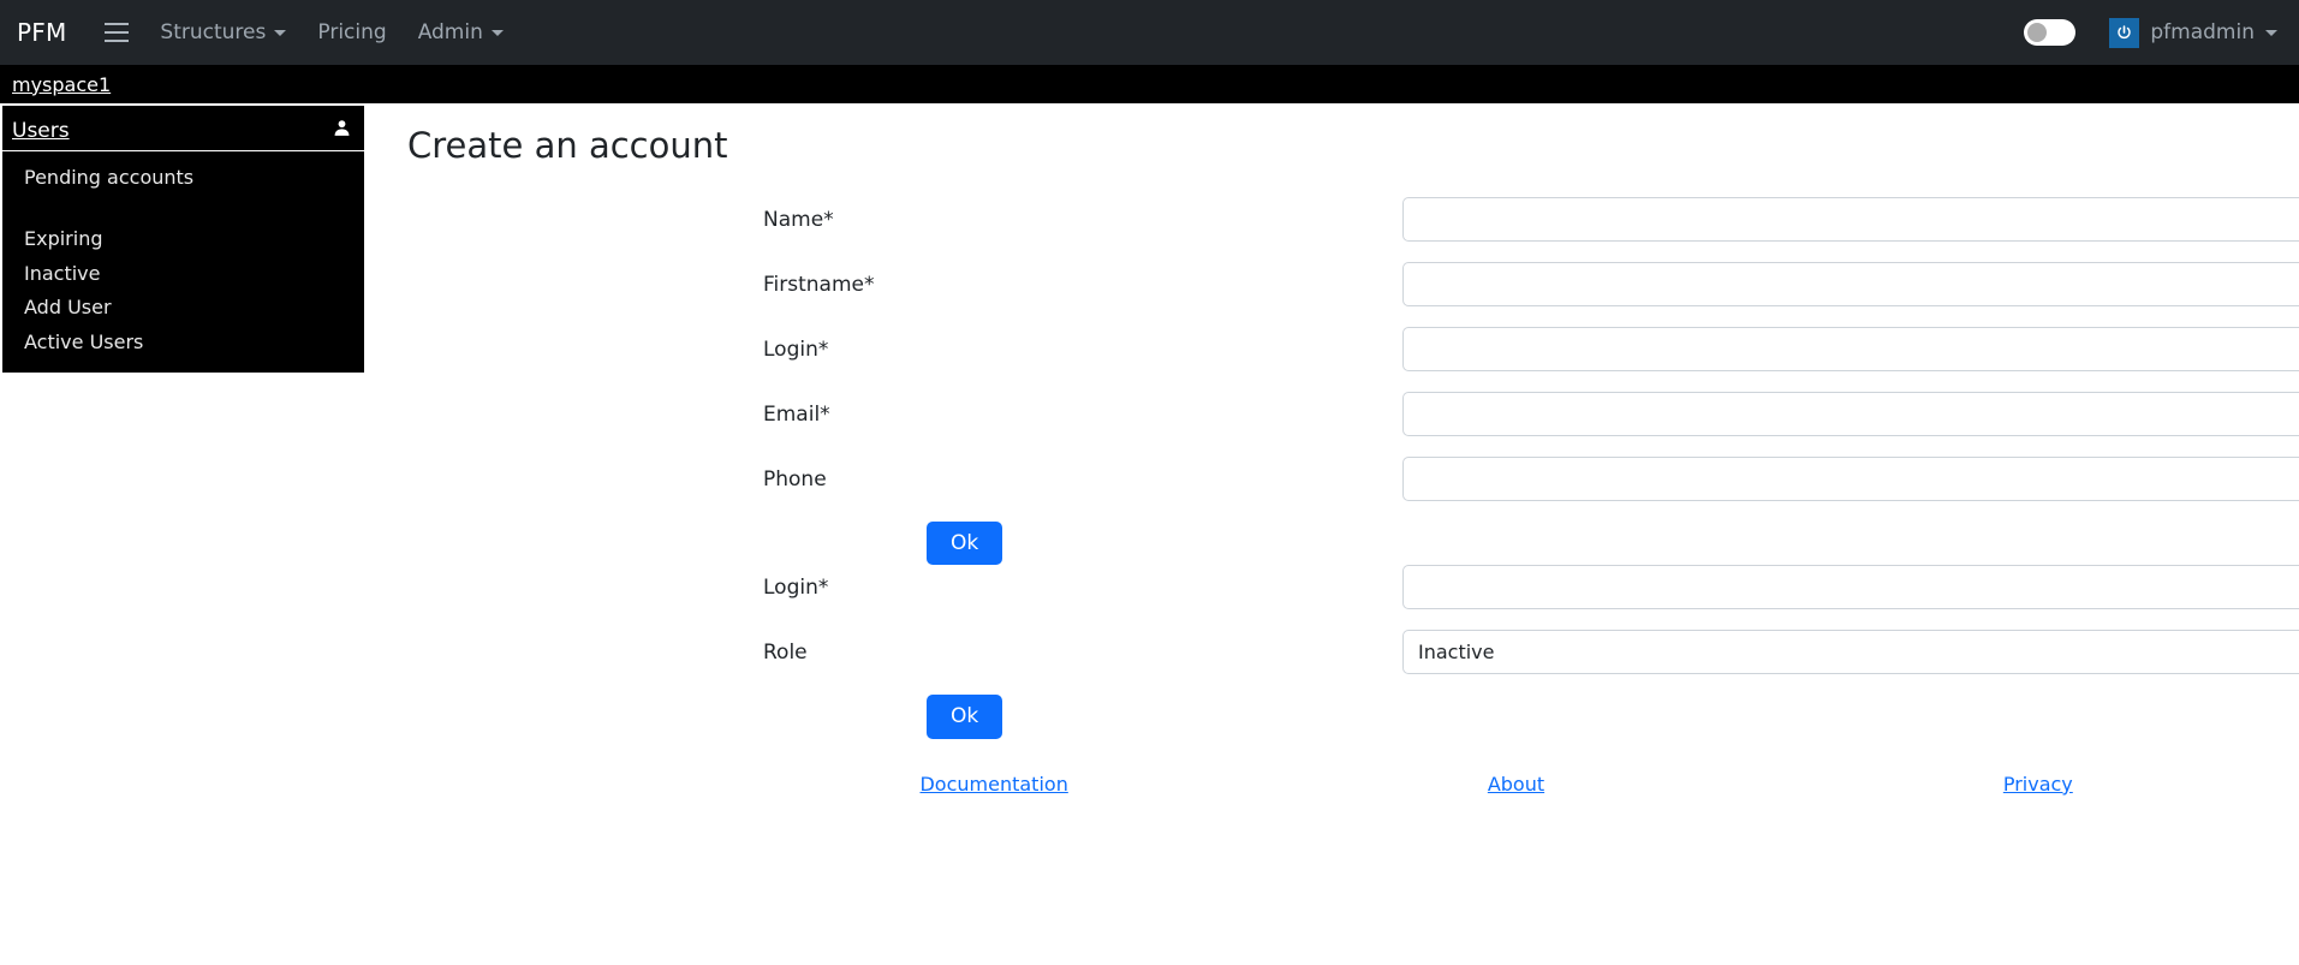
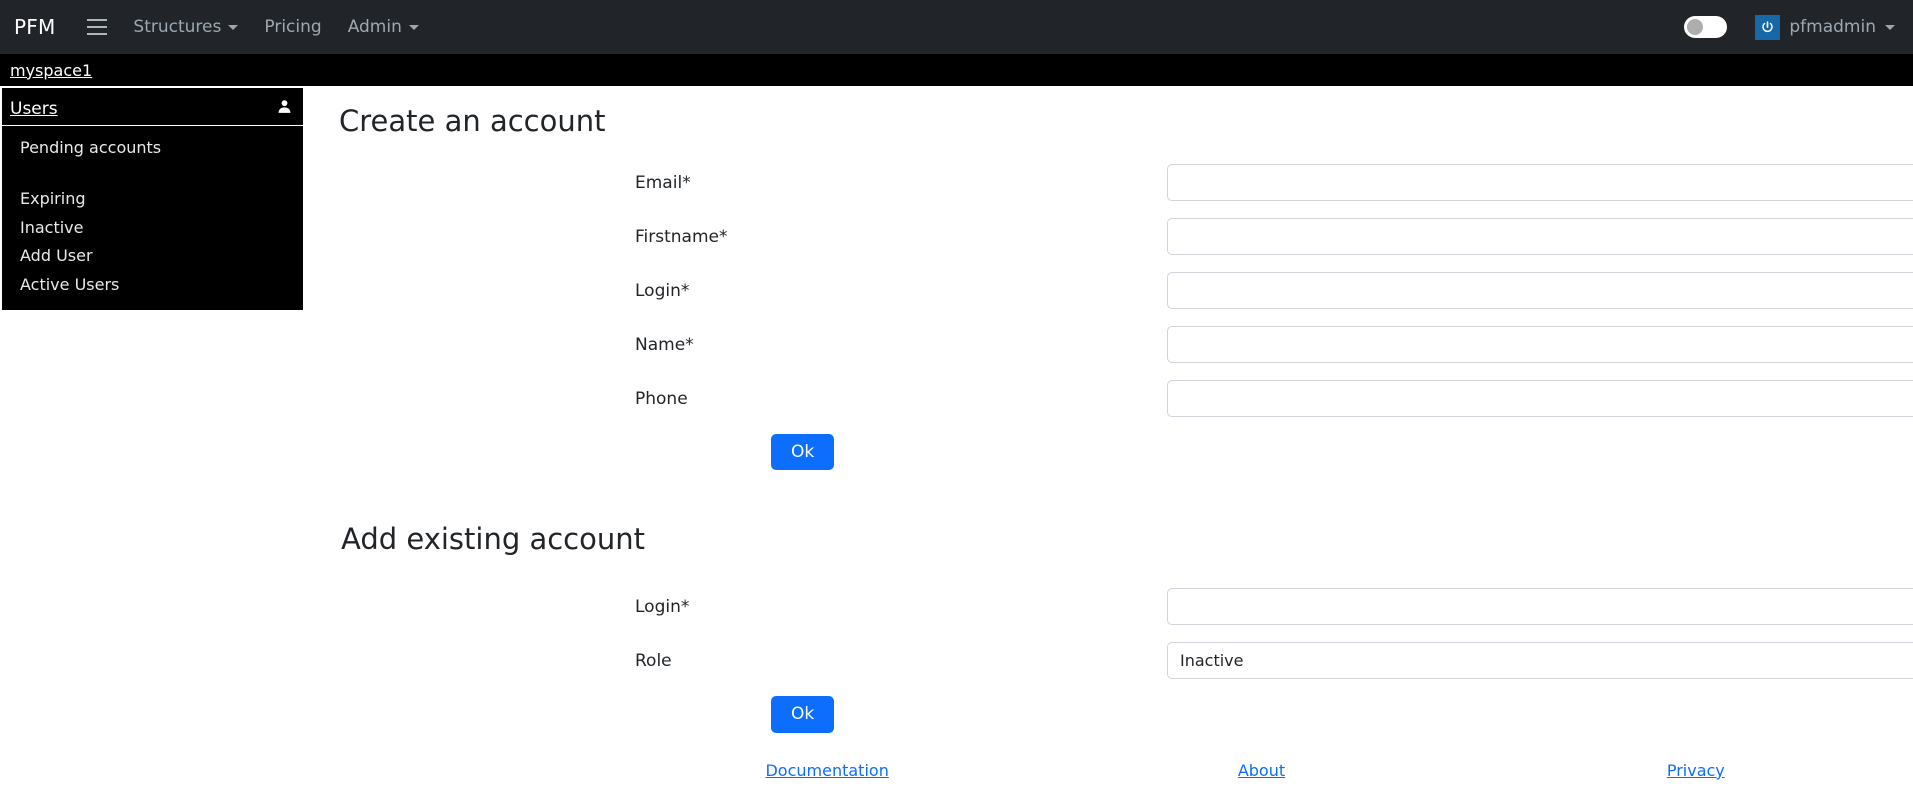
  PFM
  Structures
  Pricing
  Admin
  pfmadmin
  myspace1
  Users
  Pending accounts
  Expiring
  Inactive
  Add User
  Active Users
  Create an account
- Name*
+ Email*
  Firstname*
  Login*
- Email*
+ Name*
  Phone
  Ok
+ Add existing account
  Login*
  Role
  Inactive
  Ok
  Documentation
  About
  Privacy
